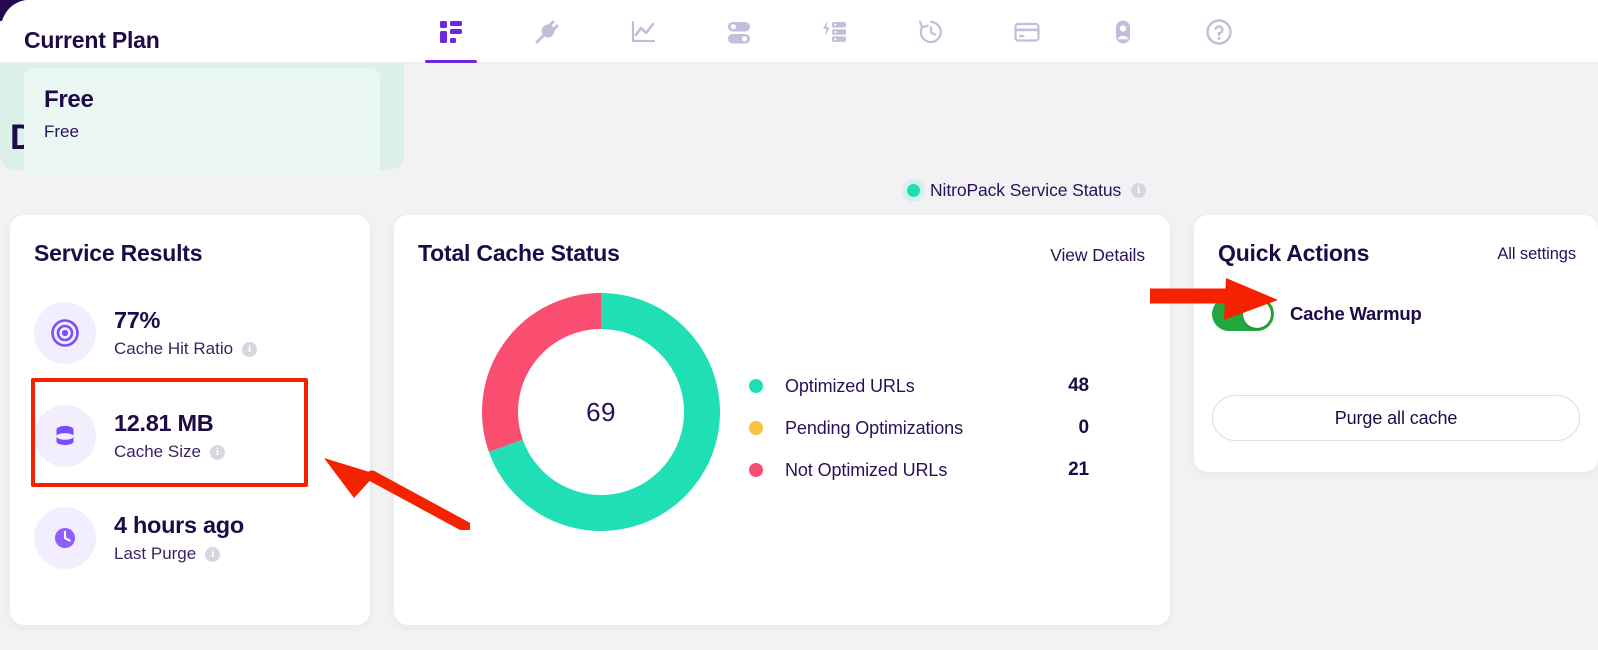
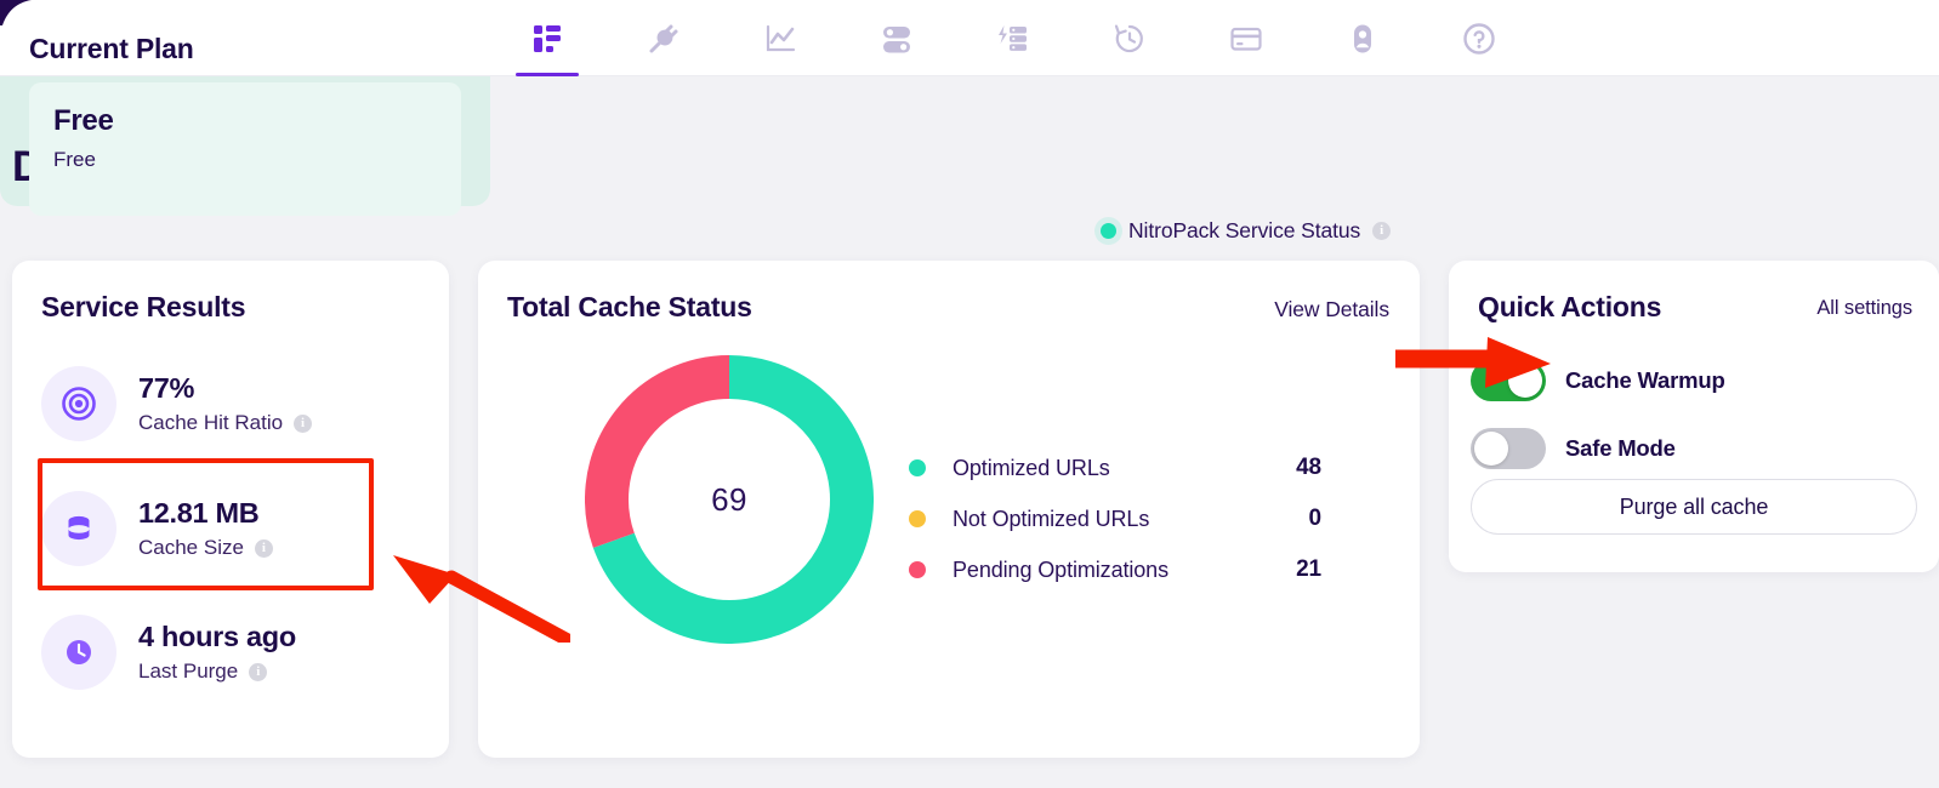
  NitroPack Service Status
  i
  Service Results
  77%
  Cache Hit Ratio
  i
  12.81 MB
  Cache Size
  i
  4 hours ago
  Last Purge
  i
  Total Cache Status
  View Details
  69
  Optimized URLs
  48
- Pending Optimizations
+ Not Optimized URLs
  0
- Not Optimized URLs
+ Pending Optimizations
  21
  Quick Actions
  All settings
  Cache Warmup
+ Safe Mode
  Purge all cache
  Current Plan
  Free
  Free
